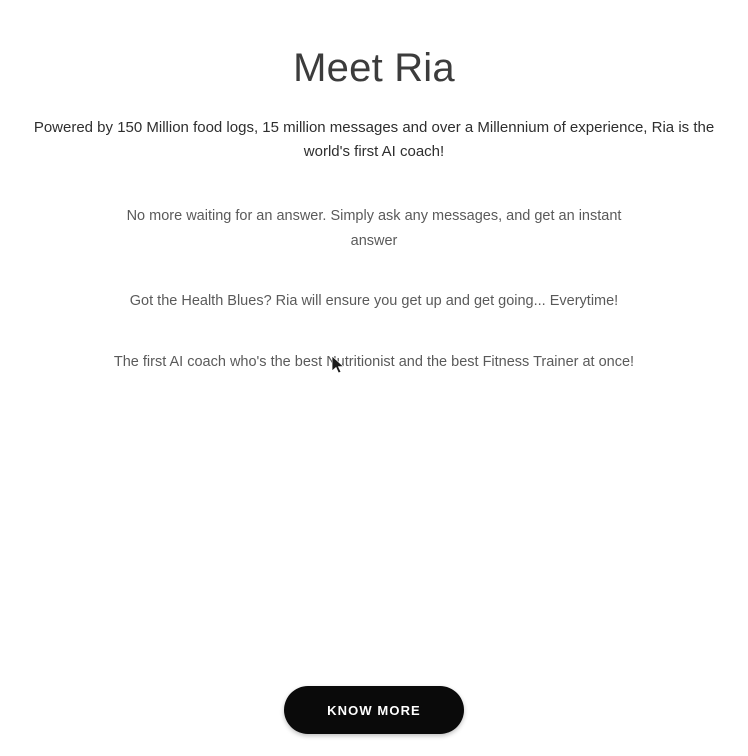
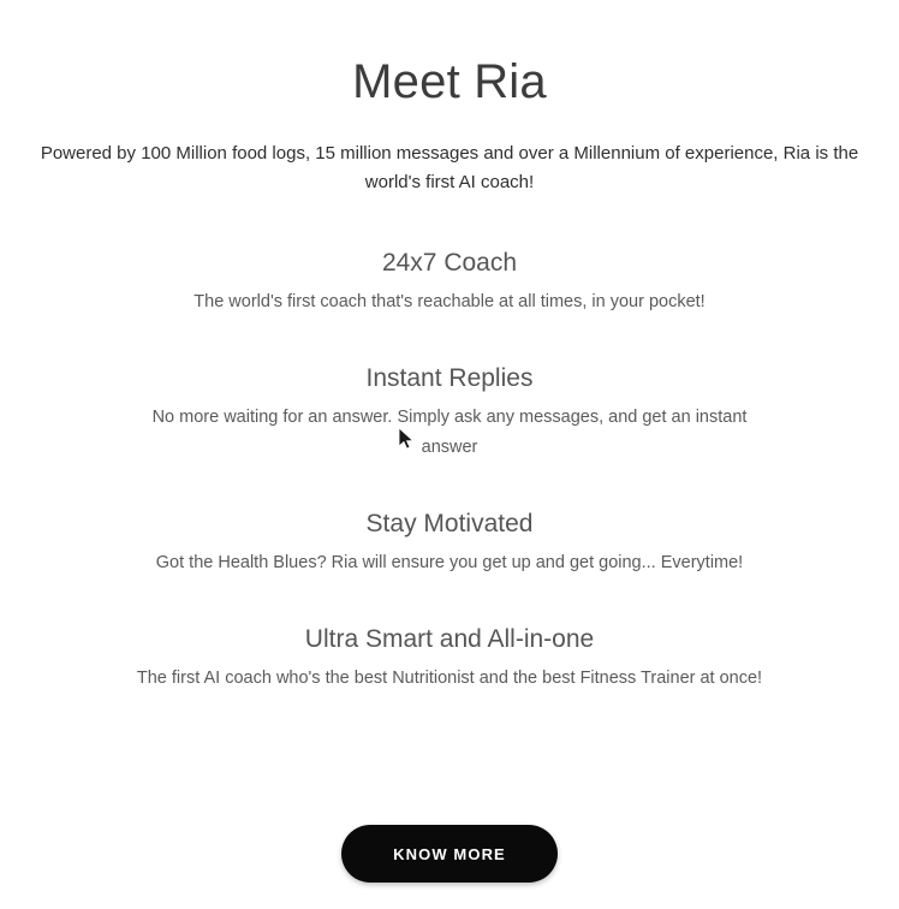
  Meet Ria
- Powered by 150 Million food logs, 15 million messages and over a Millennium of experience, Ria is the world's first AI coach!
+ Powered by 100 Million food logs, 15 million messages and over a Millennium of experience, Ria is the world's first AI coach!
+ 24x7 Coach
+ The world's first coach that's reachable at all times, in your pocket!
+ Instant Replies
  No more waiting for an answer. Simply ask any messages, and get an instant answer
+ Stay Motivated
  Got the Health Blues? Ria will ensure you get up and get going... Everytime!
+ Ultra Smart and All-in-one
  The first AI coach who's the best Nutritionist and the best Fitness Trainer at once!
  KNOW MORE
